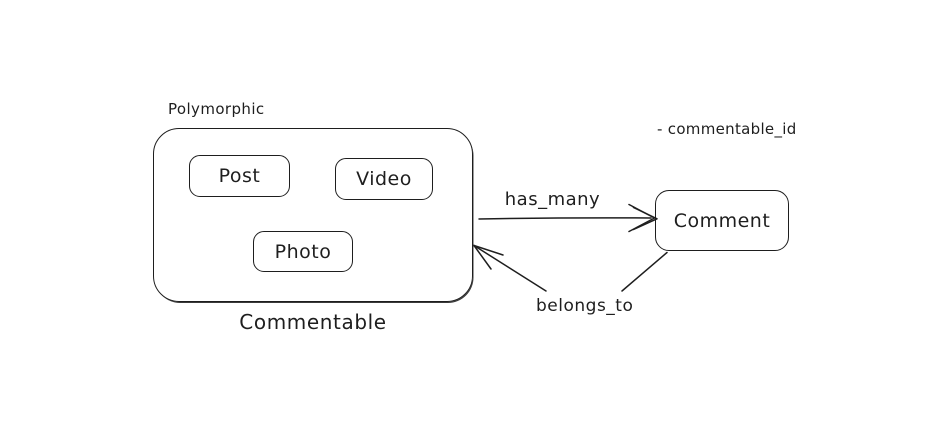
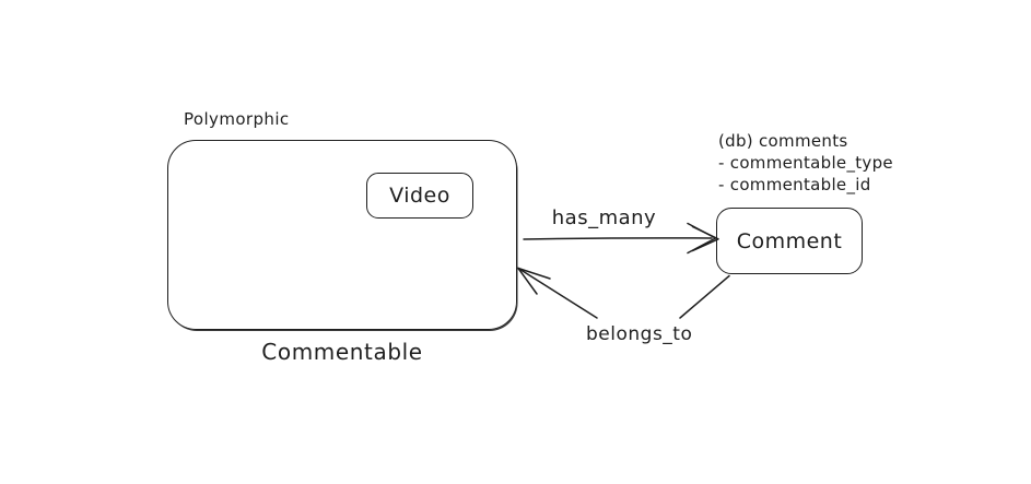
  Polymorphic
- Post
  Video
- Photo
  Commentable
  Comment
+ (db) comments
+ - commentable_type
  - commentable_id
  has_many
  belongs_to
